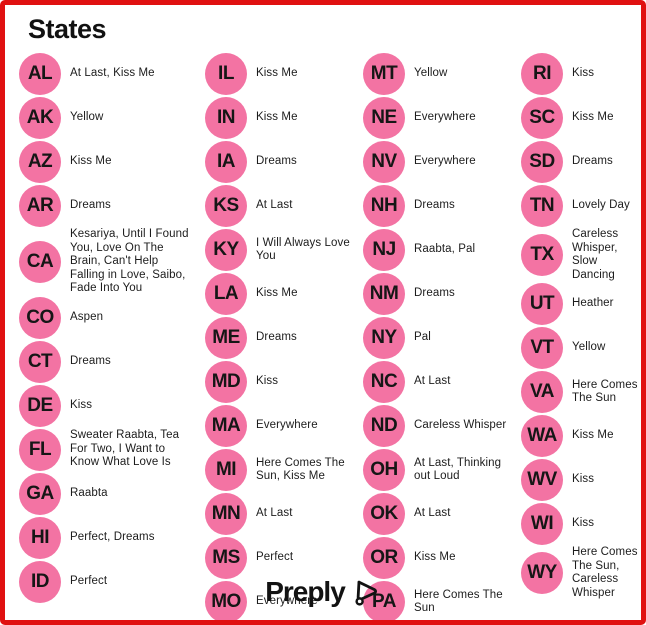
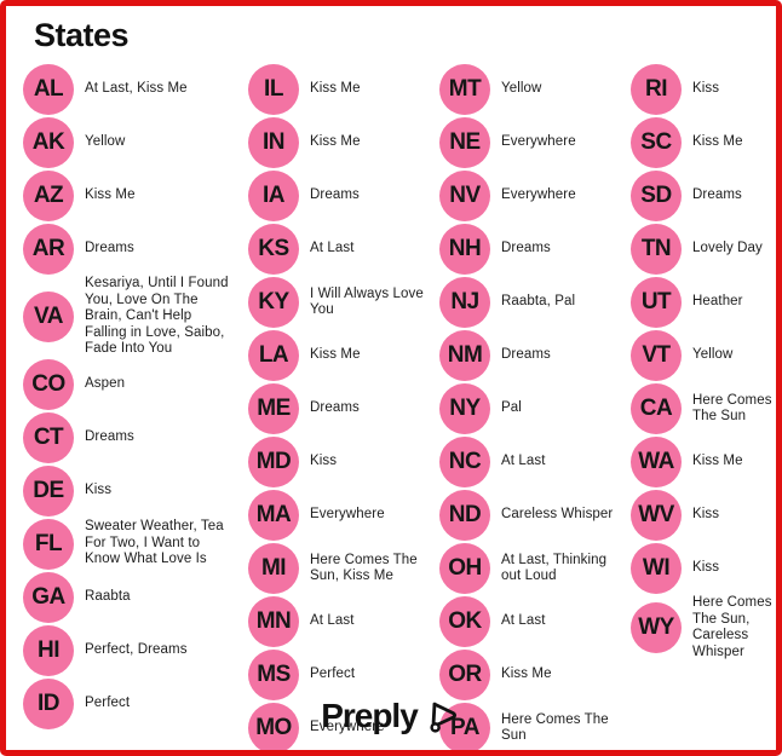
  States
  AL
  At Last, Kiss Me
  AK
  Yellow
  AZ
  Kiss Me
  AR
  Dreams
- CA
+ VA
  Kesariya, Until I Found You, Love On The Brain, Can't Help Falling in Love, Saibo, Fade Into You
  CO
  Aspen
  CT
  Dreams
  DE
  Kiss
  FL
- Sweater Raabta, Tea For Two, I Want to Know What Love Is
+ Sweater Weather, Tea For Two, I Want to Know What Love Is
  GA
  Raabta
  HI
  Perfect, Dreams
  ID
  Perfect
  IL
  Kiss Me
  IN
  Kiss Me
  IA
  Dreams
  KS
  At Last
  KY
  I Will Always Love You
  LA
  Kiss Me
  ME
  Dreams
  MD
  Kiss
  MA
  Everywhere
  MI
  Here Comes The Sun, Kiss Me
  MN
  At Last
  MS
  Perfect
  MO
  Everywhere
  MT
  Yellow
  NE
  Everywhere
  NV
  Everywhere
  NH
  Dreams
  NJ
  Raabta, Pal
  NM
  Dreams
  NY
  Pal
  NC
  At Last
  ND
  Careless Whisper
  OH
  At Last, Thinking out Loud
  OK
  At Last
  OR
  Kiss Me
  PA
  Here Comes The Sun
  RI
  Kiss
  SC
  Kiss Me
  SD
  Dreams
  TN
  Lovely Day
- TX
- Careless Whisper, Slow Dancing
  UT
  Heather
  VT
  Yellow
- VA
+ CA
  Here Comes The Sun
  WA
  Kiss Me
  WV
  Kiss
  WI
  Kiss
  WY
  Here Comes The Sun, Careless Whisper
  Preply
